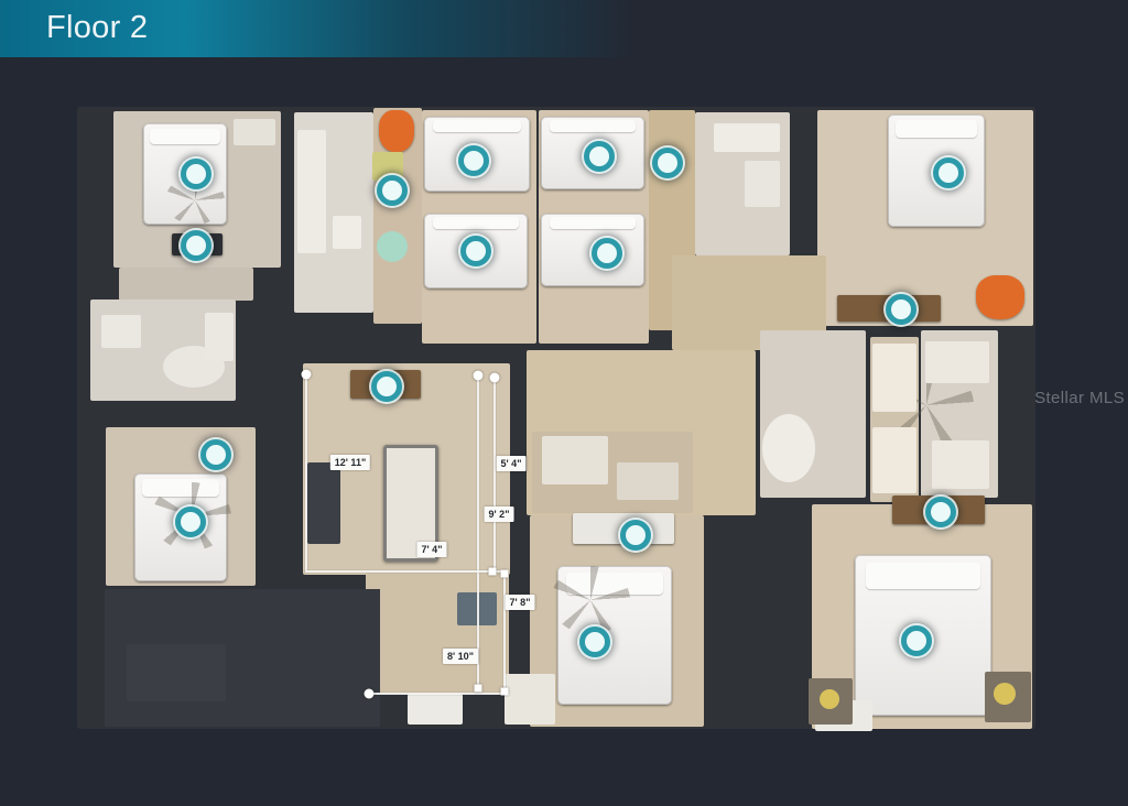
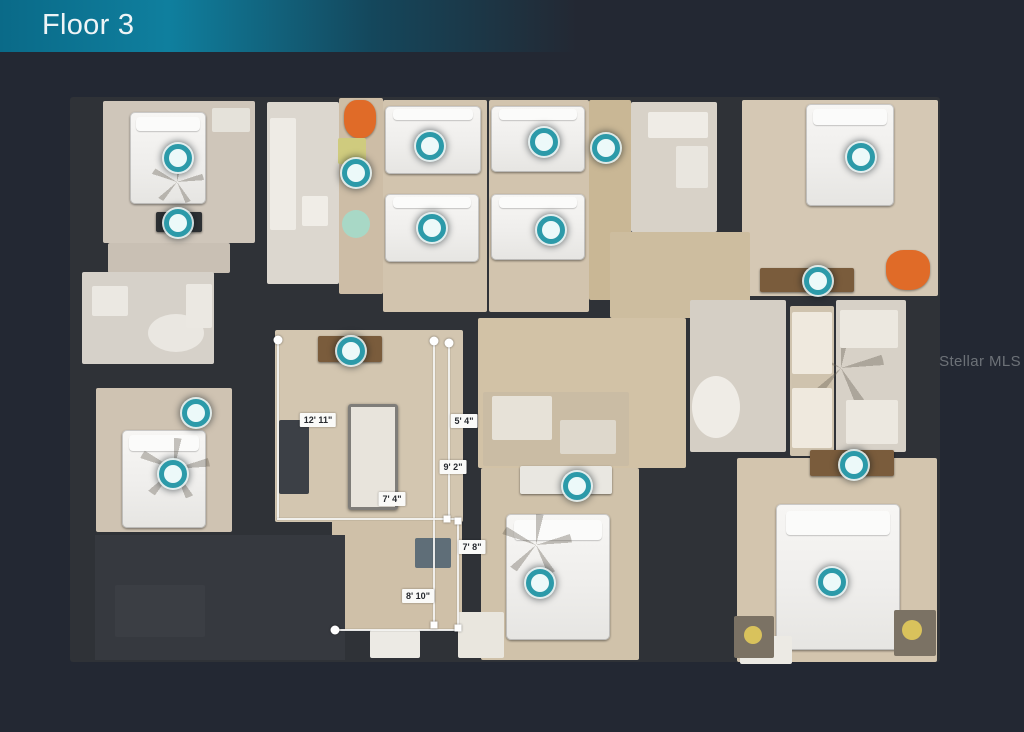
  12' 11"
  5' 4"
  9' 2"
  7' 4"
  7' 8"
  8' 10"
- Floor 2
+ Floor 3
  Stellar MLS
